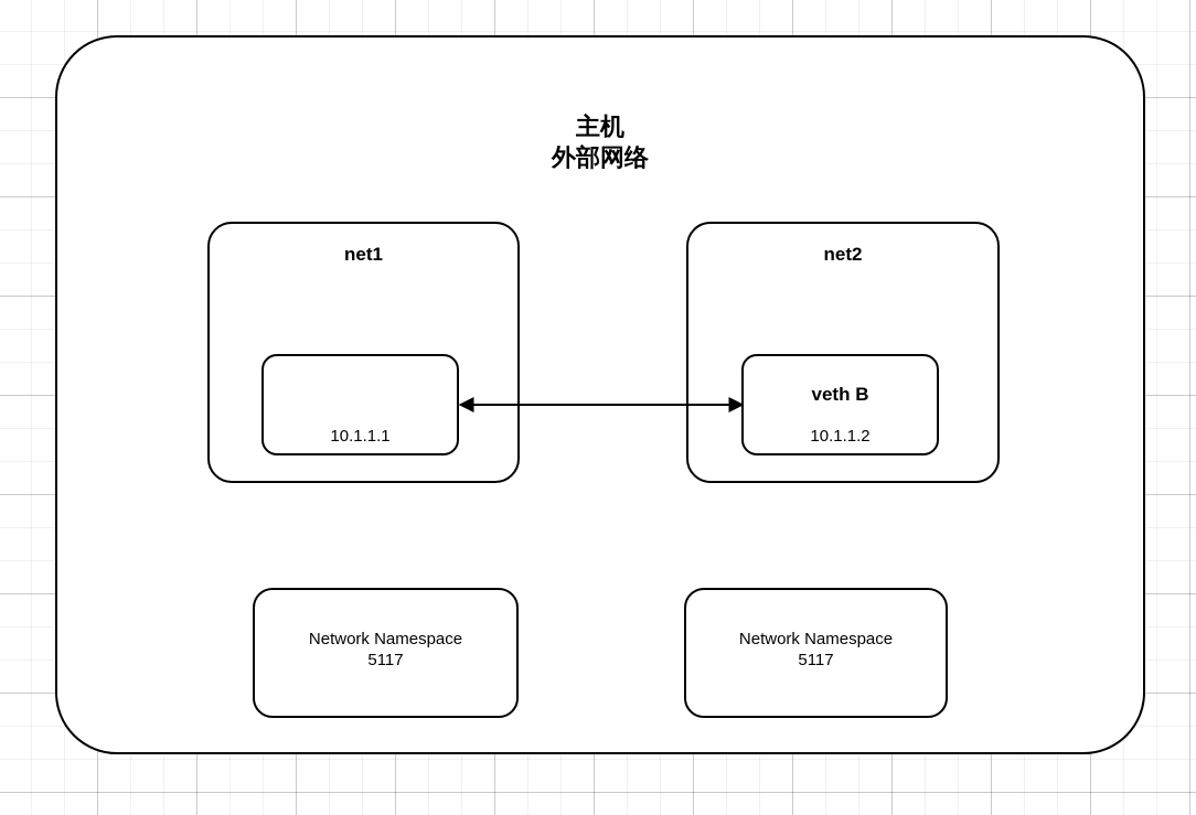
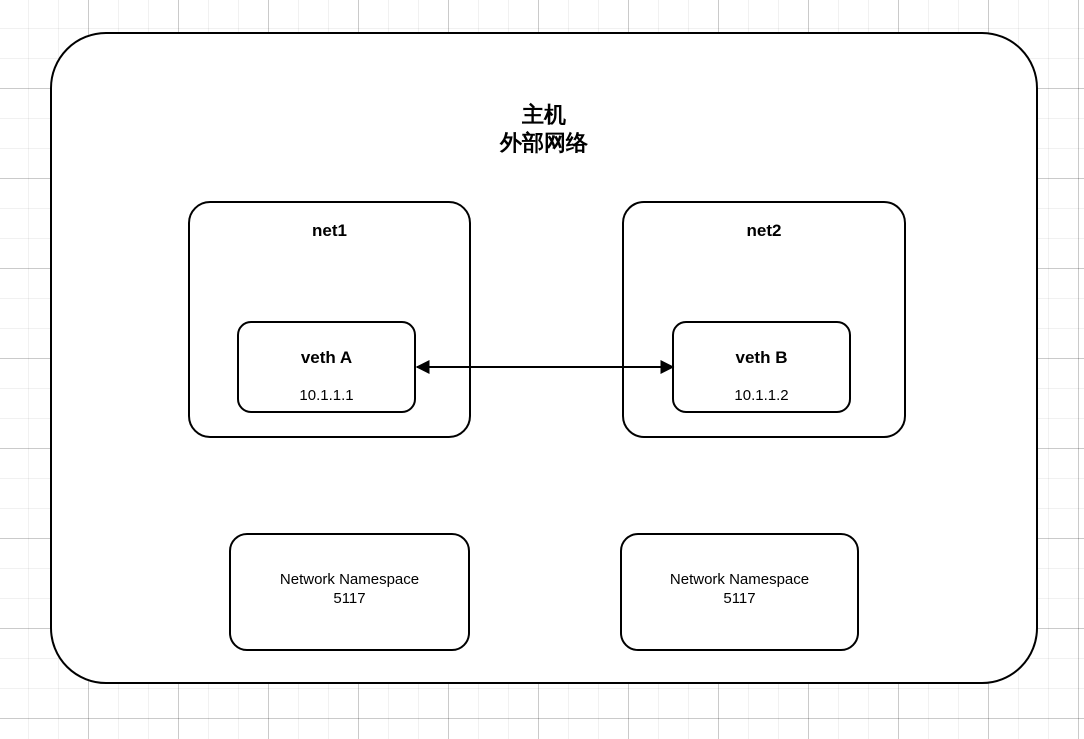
  主机
  外部网络
  net1
  net2
+ veth A
  10.1.1.1
  veth B
  10.1.1.2
  Network Namespace
  5117
  Network Namespace
  5117
